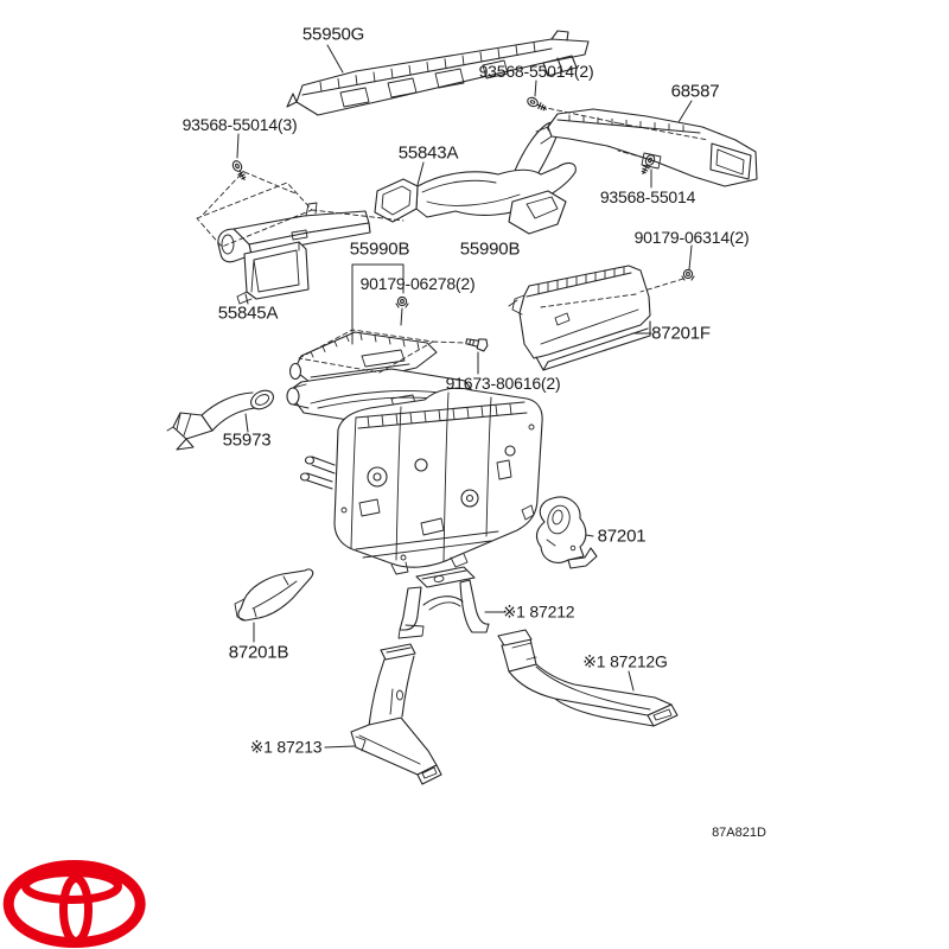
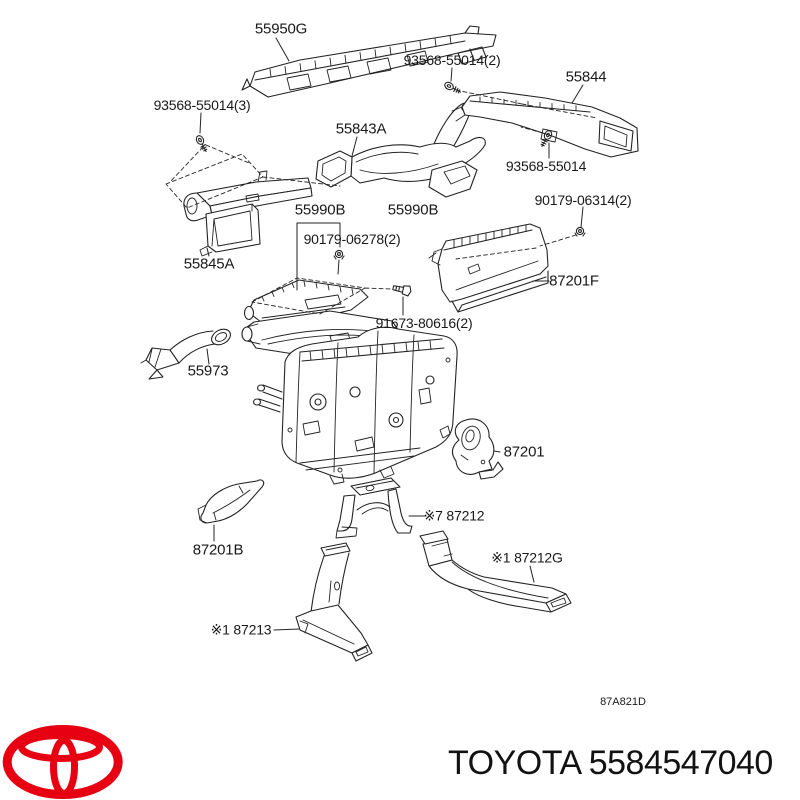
  55950G
  93568-55014(2)
- 68587
+ 55844
  93568-55014(3)
  55843A
  93568-55014
  55990B
  55990B
  90179-06314(2)
  90179-06278(2)
  87201F
  91673-80616(2)
  55845A
  55973
  87201
  87201B
- ※1 87212
+ ※7 87212
  ※1 87212G
  ※1 87213
  87A821D
+ TOYOTA 5584547040
